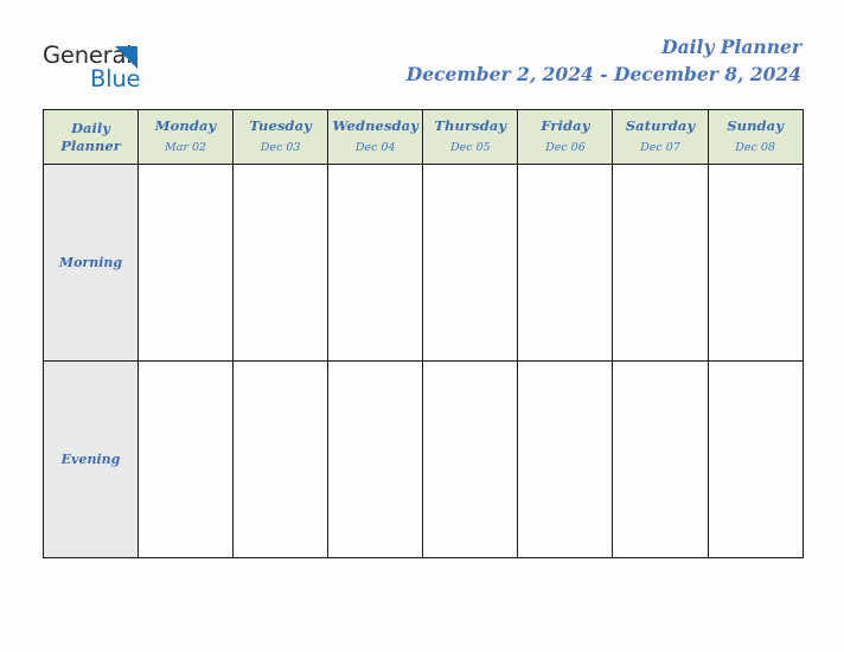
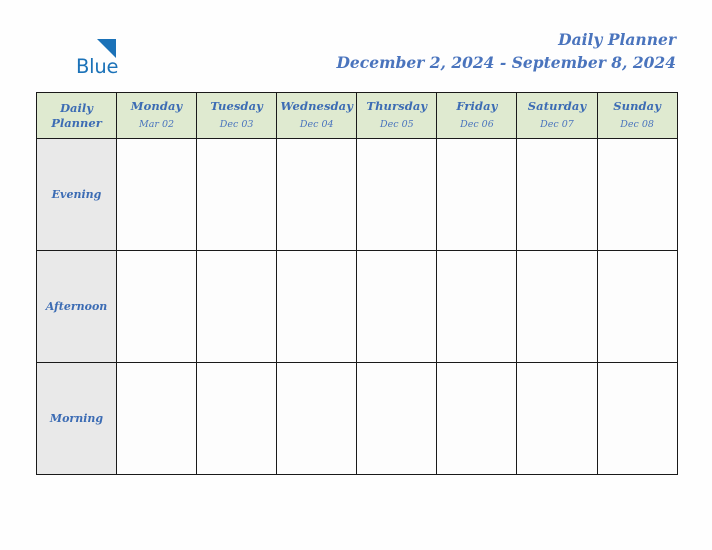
- General
  Blue
  Daily Planner
- December 2, 2024 - December 8, 2024
+ December 2, 2024 - September 8, 2024
  Daily Planner	Monday Mar 02	Tuesday Dec 03	Wednesday Dec 04	Thursday Dec 05	Friday Dec 06	Saturday Dec 07	Sunday Dec 08
- Morning
+ Evening
+ Afternoon
- Evening
+ Morning
